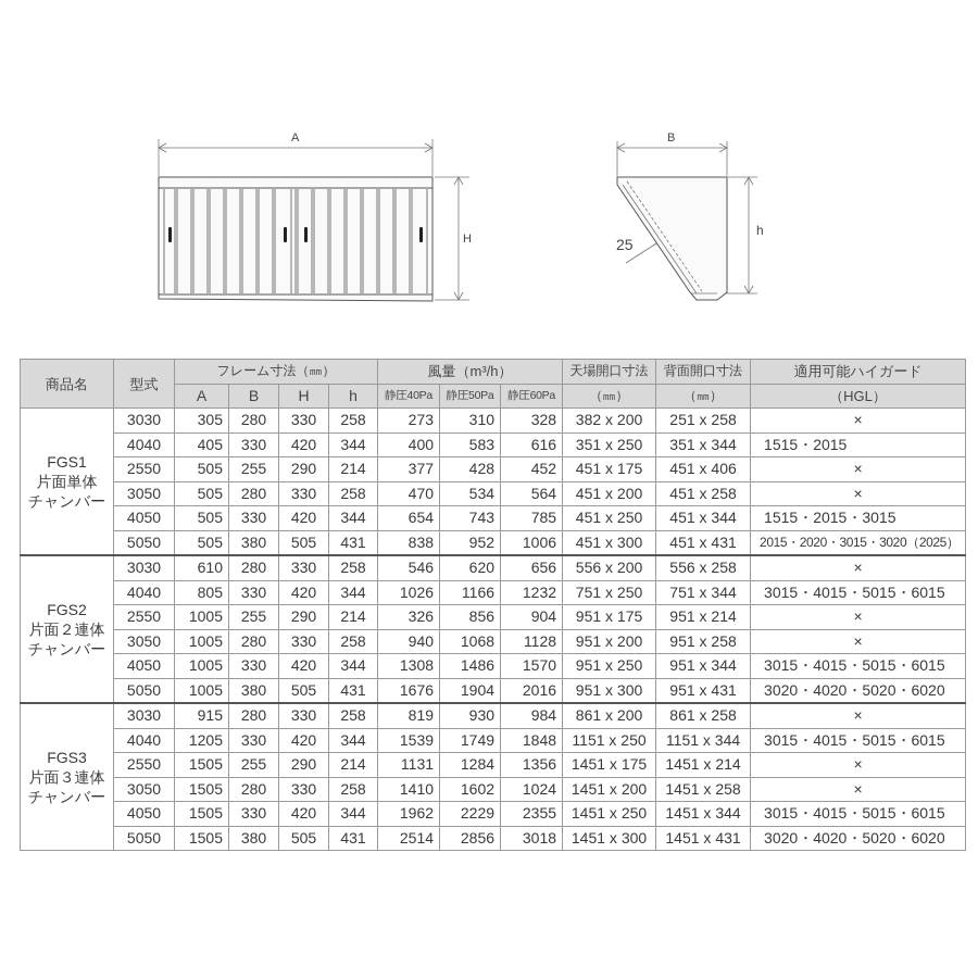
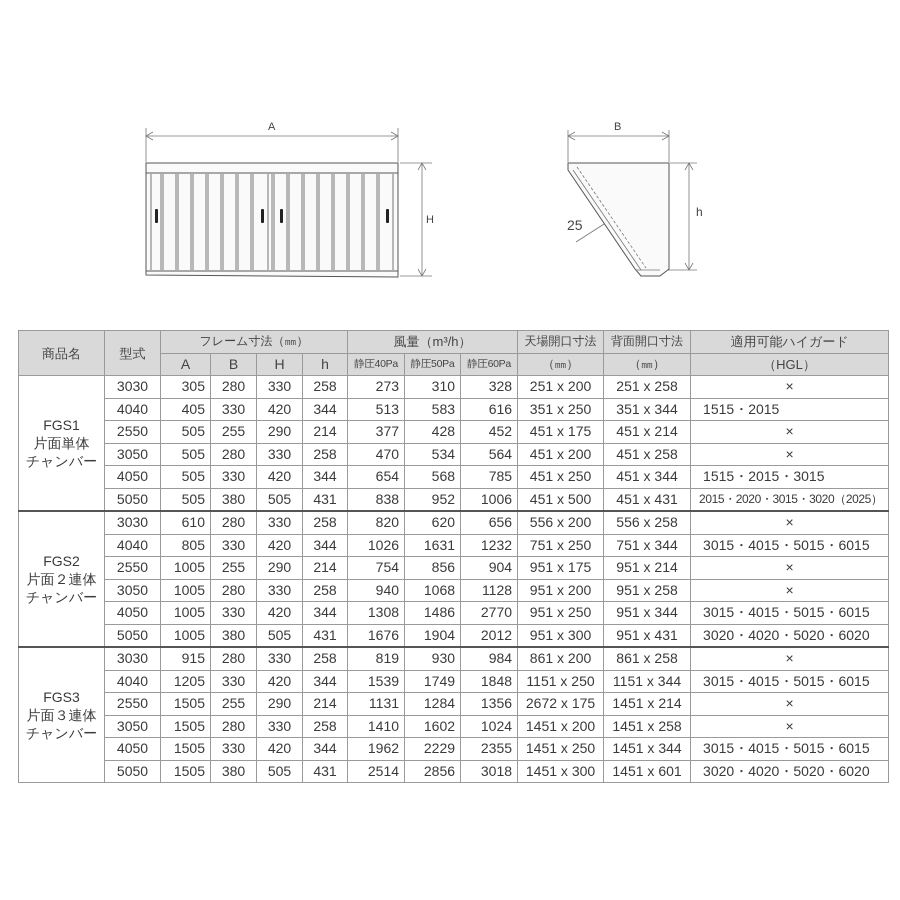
  A
  H
  B
  h
  25
  商品名	型式	フレーム寸法（㎜）	風量（m³/h）	天場開口寸法	背面開口寸法	適用可能ハイガード
  A	B	H	h	静圧40Pa	静圧50Pa	静圧60Pa	（㎜）	（㎜）	（HGL）
- FGS1片面単体チャンバー	3030	305	280	330	258	273	310	328	382 x 200	251 x 258	×
+ FGS1片面単体チャンバー	3030	305	280	330	258	273	310	328	251 x 200	251 x 258	×
- 4040	405	330	420	344	400	583	616	351 x 250	351 x 344	1515・2015
+ 4040	405	330	420	344	513	583	616	351 x 250	351 x 344	1515・2015
- 2550	505	255	290	214	377	428	452	451 x 175	451 x 406	×
+ 2550	505	255	290	214	377	428	452	451 x 175	451 x 214	×
  3050	505	280	330	258	470	534	564	451 x 200	451 x 258	×
- 4050	505	330	420	344	654	743	785	451 x 250	451 x 344	1515・2015・3015
+ 4050	505	330	420	344	654	568	785	451 x 250	451 x 344	1515・2015・3015
- 5050	505	380	505	431	838	952	1006	451 x 300	451 x 431	2015・2020・3015・3020（2025）
+ 5050	505	380	505	431	838	952	1006	451 x 500	451 x 431	2015・2020・3015・3020（2025）
- FGS2片面２連体チャンバー	3030	610	280	330	258	546	620	656	556 x 200	556 x 258	×
+ FGS2片面２連体チャンバー	3030	610	280	330	258	820	620	656	556 x 200	556 x 258	×
- 4040	805	330	420	344	1026	1166	1232	751 x 250	751 x 344	3015・4015・5015・6015
+ 4040	805	330	420	344	1026	1631	1232	751 x 250	751 x 344	3015・4015・5015・6015
- 2550	1005	255	290	214	326	856	904	951 x 175	951 x 214	×
+ 2550	1005	255	290	214	754	856	904	951 x 175	951 x 214	×
  3050	1005	280	330	258	940	1068	1128	951 x 200	951 x 258	×
- 4050	1005	330	420	344	1308	1486	1570	951 x 250	951 x 344	3015・4015・5015・6015
+ 4050	1005	330	420	344	1308	1486	2770	951 x 250	951 x 344	3015・4015・5015・6015
- 5050	1005	380	505	431	1676	1904	2016	951 x 300	951 x 431	3020・4020・5020・6020
+ 5050	1005	380	505	431	1676	1904	2012	951 x 300	951 x 431	3020・4020・5020・6020
  FGS3片面３連体チャンバー	3030	915	280	330	258	819	930	984	861 x 200	861 x 258	×
  4040	1205	330	420	344	1539	1749	1848	1151 x 250	1151 x 344	3015・4015・5015・6015
- 2550	1505	255	290	214	1131	1284	1356	1451 x 175	1451 x 214	×
+ 2550	1505	255	290	214	1131	1284	1356	2672 x 175	1451 x 214	×
  3050	1505	280	330	258	1410	1602	1024	1451 x 200	1451 x 258	×
  4050	1505	330	420	344	1962	2229	2355	1451 x 250	1451 x 344	3015・4015・5015・6015
- 5050	1505	380	505	431	2514	2856	3018	1451 x 300	1451 x 431	3020・4020・5020・6020
+ 5050	1505	380	505	431	2514	2856	3018	1451 x 300	1451 x 601	3020・4020・5020・6020
